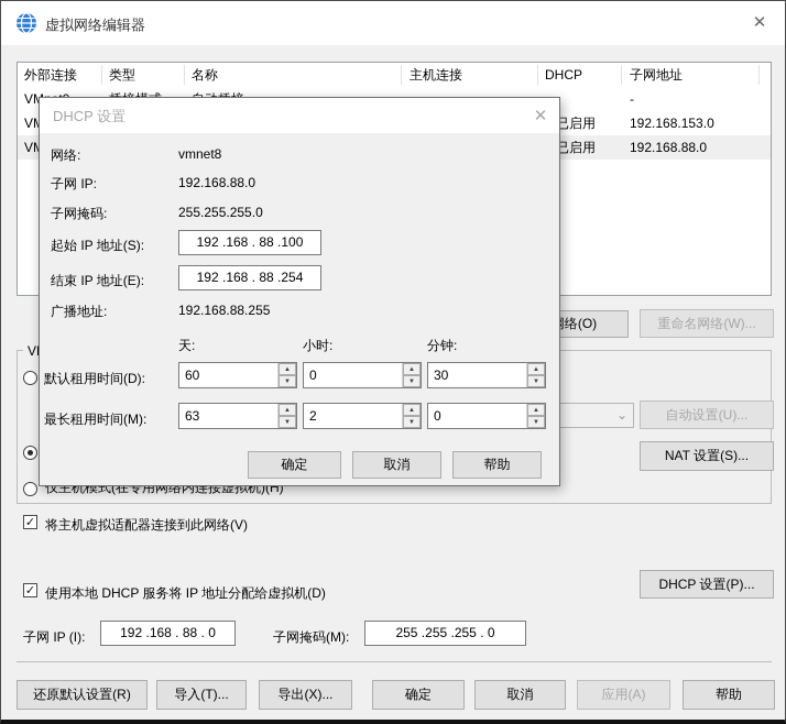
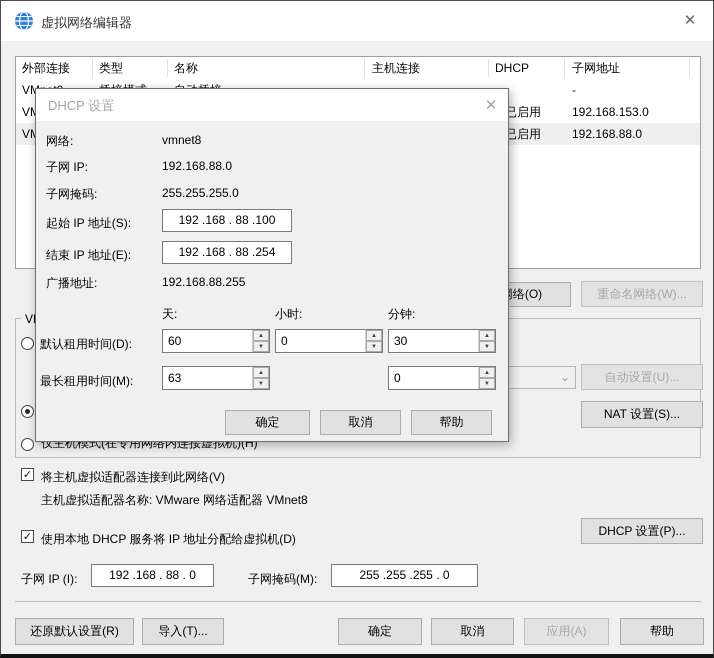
  虚拟网络编辑器
  ✕
  外部连接
  类型
  名称
  主机连接
  DHCP
  子网地址
  -
  已启用
  192.168.153.0
  已启用
  192.168.88.0
  重命名网络(W)...
  ⌄
  自动设置(U)...
  NAT 设置(S)...
  仅主机模式(在专用网络内连接虚拟机)(H)
  ✓
  将主机虚拟适配器连接到此网络(V)
+ 主机虚拟适配器名称: VMware 网络适配器 VMnet8
  ✓
  使用本地 DHCP 服务将 IP 地址分配给虚拟机(D)
  DHCP 设置(P)...
  子网 IP (I):
  192 .168 . 88 . 0
  子网掩码(M):
  255 .255 .255 . 0
  还原默认设置(R)
  导入(T)...
- 导出(X)...
  确定
  取消
  应用(A)
  帮助
  DHCP 设置
  ✕
  网络:
  vmnet8
  子网 IP:
  192.168.88.0
  子网掩码:
  255.255.255.0
  起始 IP 地址(S):
  192 .168 . 88 .100
  结束 IP 地址(E):
  192 .168 . 88 .254
  广播地址:
  192.168.88.255
  天:
  小时:
  分钟:
  默认租用时间(D):
  60
  0
  30
  最长租用时间(M):
  63
- 2
  0
  确定
  取消
  帮助
